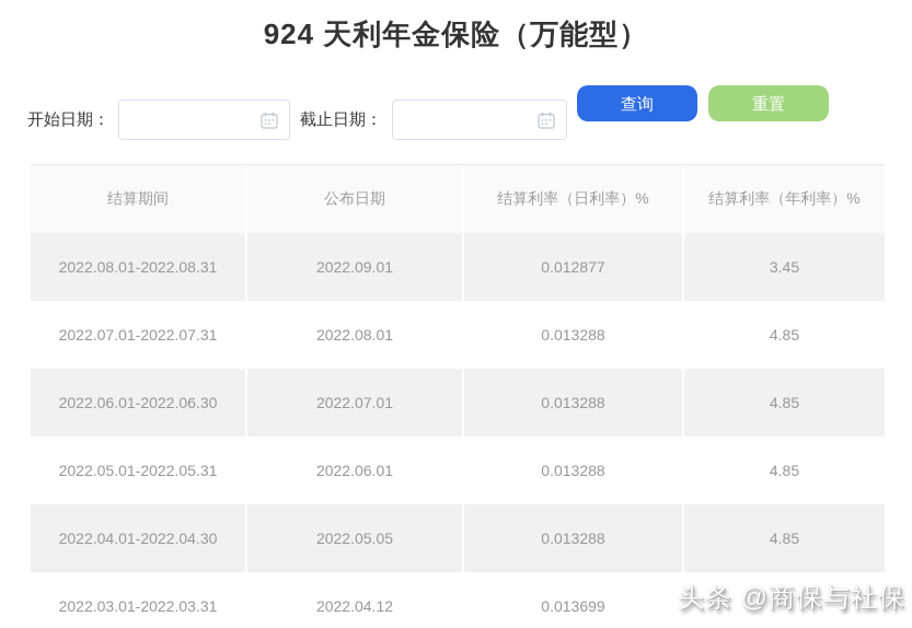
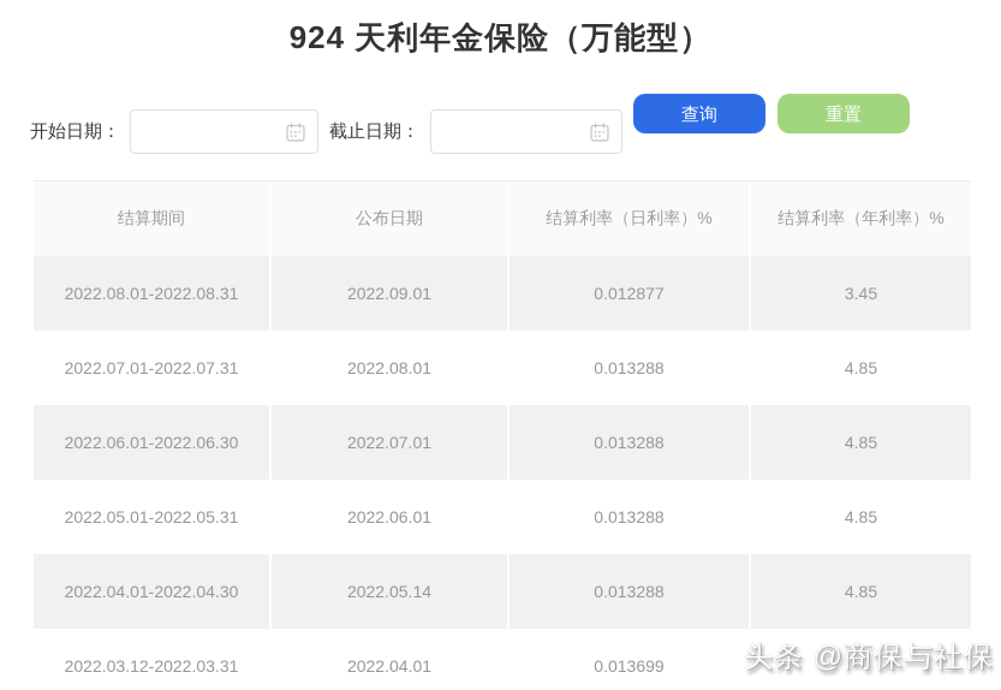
  924 天利年金保险（万能型）
  开始日期：
  截止日期：
  查询
  重置
  结算期间
  公布日期
  结算利率（日利率）%
  结算利率（年利率）%
  2022.08.01-2022.08.31
  2022.09.01
  0.012877
  3.45
  2022.07.01-2022.07.31
  2022.08.01
  0.013288
  4.85
  2022.06.01-2022.06.30
  2022.07.01
  0.013288
  4.85
  2022.05.01-2022.05.31
  2022.06.01
  0.013288
  4.85
  2022.04.01-2022.04.30
- 2022.05.05
+ 2022.05.14
  0.013288
  4.85
- 2022.03.01-2022.03.31
+ 2022.03.12-2022.03.31
- 2022.04.12
+ 2022.04.01
  0.013699
  头条 @商保与社保
